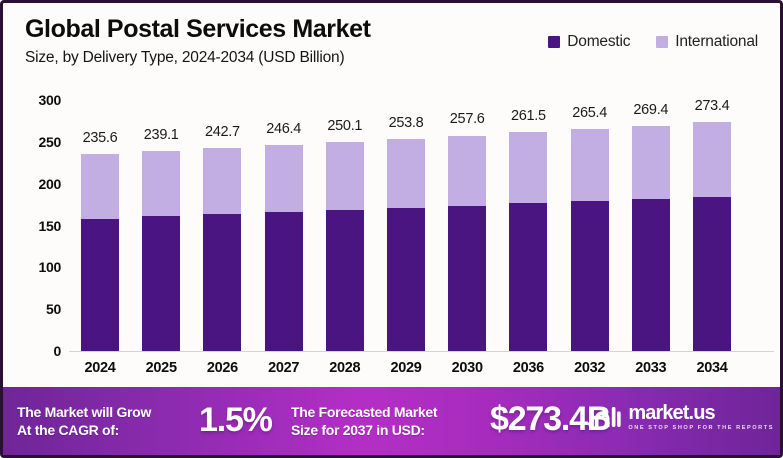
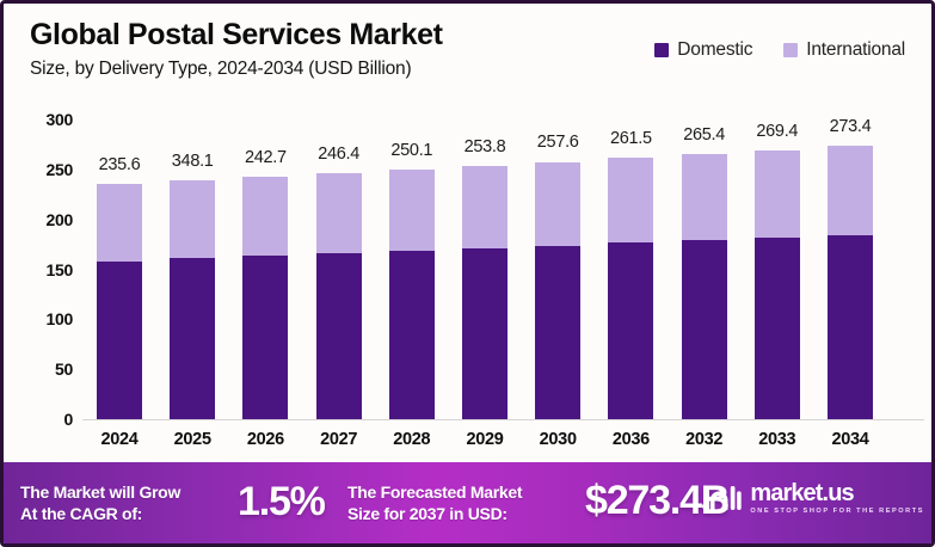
  Global Postal Services Market
  Size, by Delivery Type, 2024-2034 (USD Billion)
  Domestic
  International
  0
  50
  100
  150
  200
  250
  300
  235.6
  2024
- 239.1
+ 348.1
  2025
  242.7
  2026
  246.4
  2027
  250.1
  2028
  253.8
  2029
  257.6
  2030
  261.5
  2036
  265.4
  2032
  269.4
  2033
  273.4
  2034
  The Market will Grow
  At the CAGR of:
  1.5%
  The Forecasted Market
  Size for 2037 in USD:
  $273.4
  market.us
